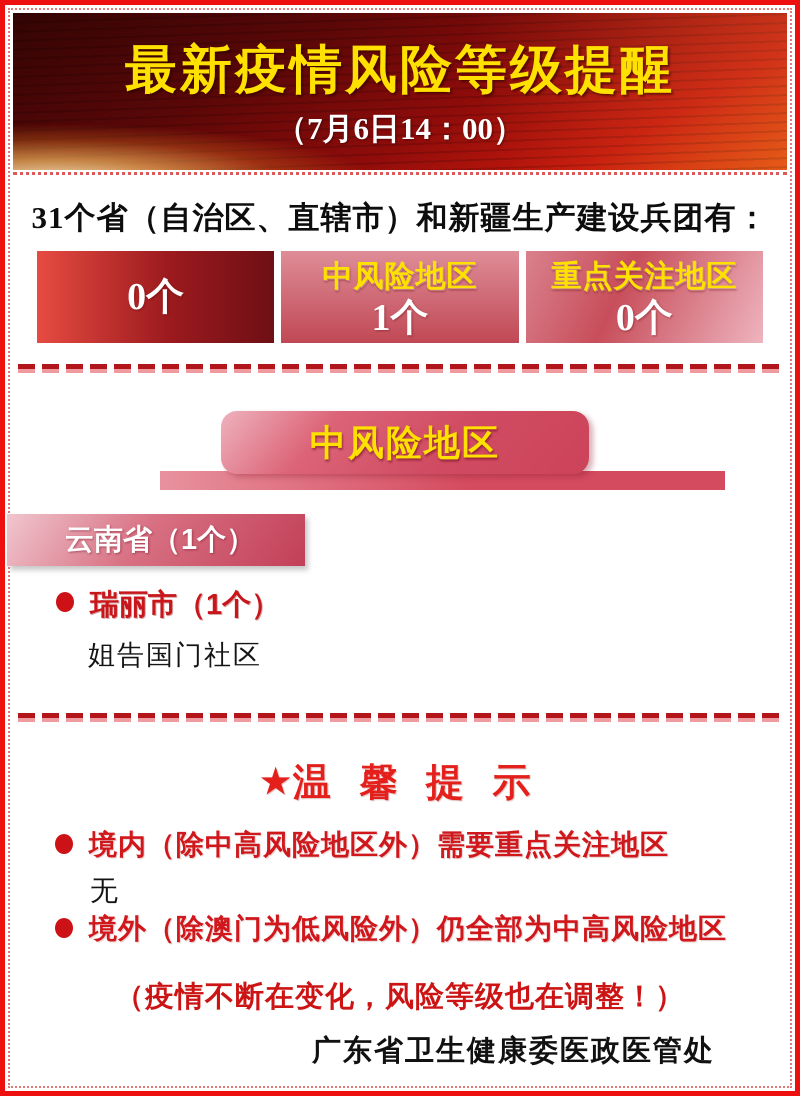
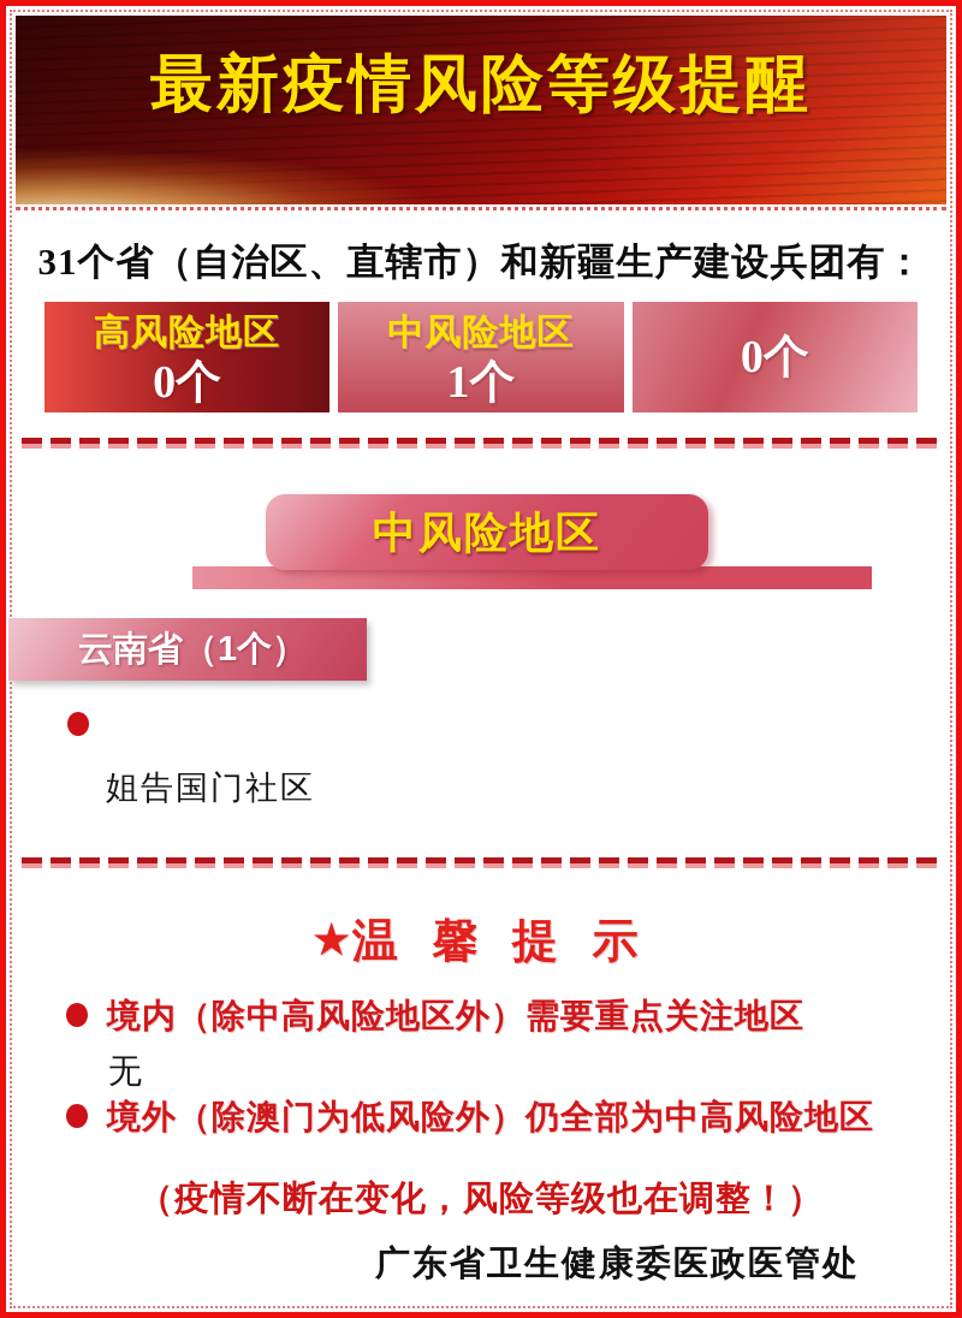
  最新疫情风险等级提醒
- （7月6日14：00）
  31个省（自治区、直辖市）和新疆生产建设兵团有：
+ 高风险地区
  0个
  中风险地区
  1个
- 重点关注地区
  0个
  中风险地区
  云南省（1个）
- 瑞丽市（1个）
  姐告国门社区
  ★温 馨 提 示
  境内（除中高风险地区外）需要重点关注地区
  无
  境外（除澳门为低风险外）仍全部为中高风险地区
  （疫情不断在变化，风险等级也在调整！）
  广东省卫生健康委医政医管处
